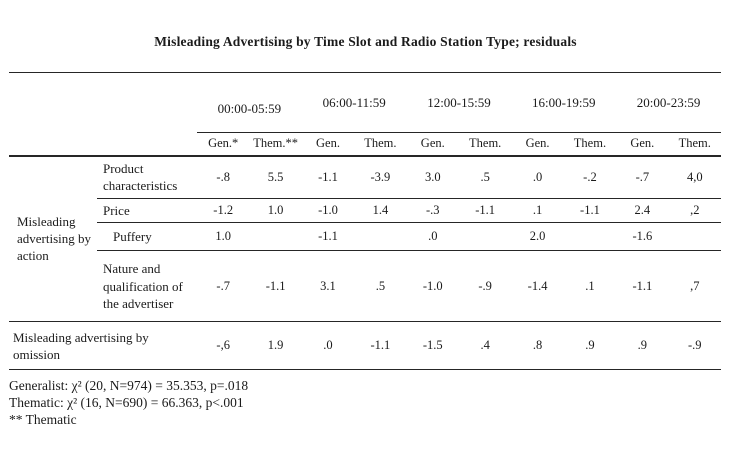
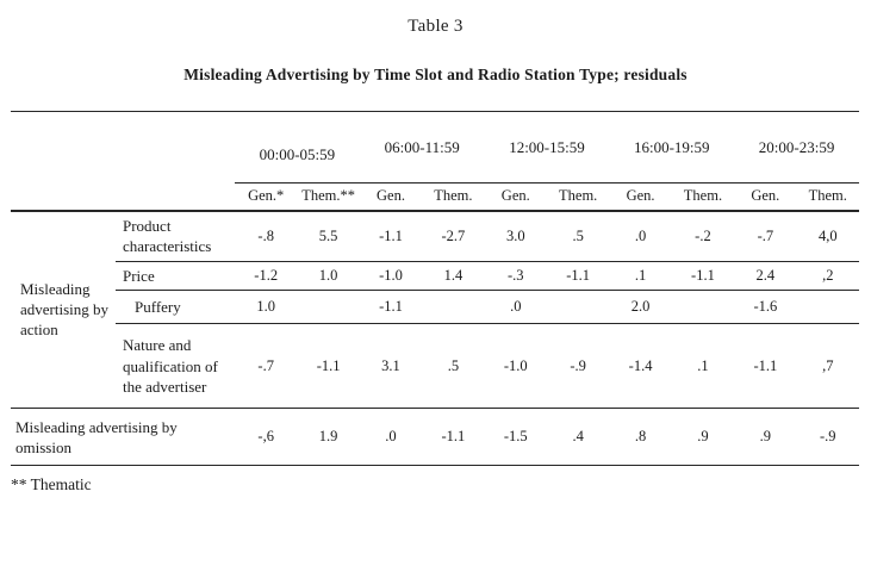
+ Table 3
  Misleading Advertising by Time Slot and Radio Station Type; residuals
  	00:00-05:59	06:00-11:59	12:00-15:59	16:00-19:59	20:00-23:59
  	Gen.*	Them.**	Gen.	Them.	Gen.	Them.	Gen.	Them.	Gen.	Them.
- Misleading advertising by action	Product characteristics	-.8	5.5	-1.1	-3.9	3.0	.5	.0	-.2	-.7	4,0
+ Misleading advertising by action	Product characteristics	-.8	5.5	-1.1	-2.7	3.0	.5	.0	-.2	-.7	4,0
  Price	-1.2	1.0	-1.0	1.4	-.3	-1.1	.1	-1.1	2.4	,2
  Puffery	1.0		-1.1		.0		2.0		-1.6
  Nature and qualification of the advertiser	-.7	-1.1	3.1	.5	-1.0	-.9	-1.4	.1	-1.1	,7
  Misleading advertising by omission	-,6	1.9	.0	-1.1	-1.5	.4	.8	.9	.9	-.9
- Generalist: χ² (20, N=974) = 35.353, p=.018
- Thematic: χ² (16, N=690) = 66.363, p<.001
  ** Thematic
